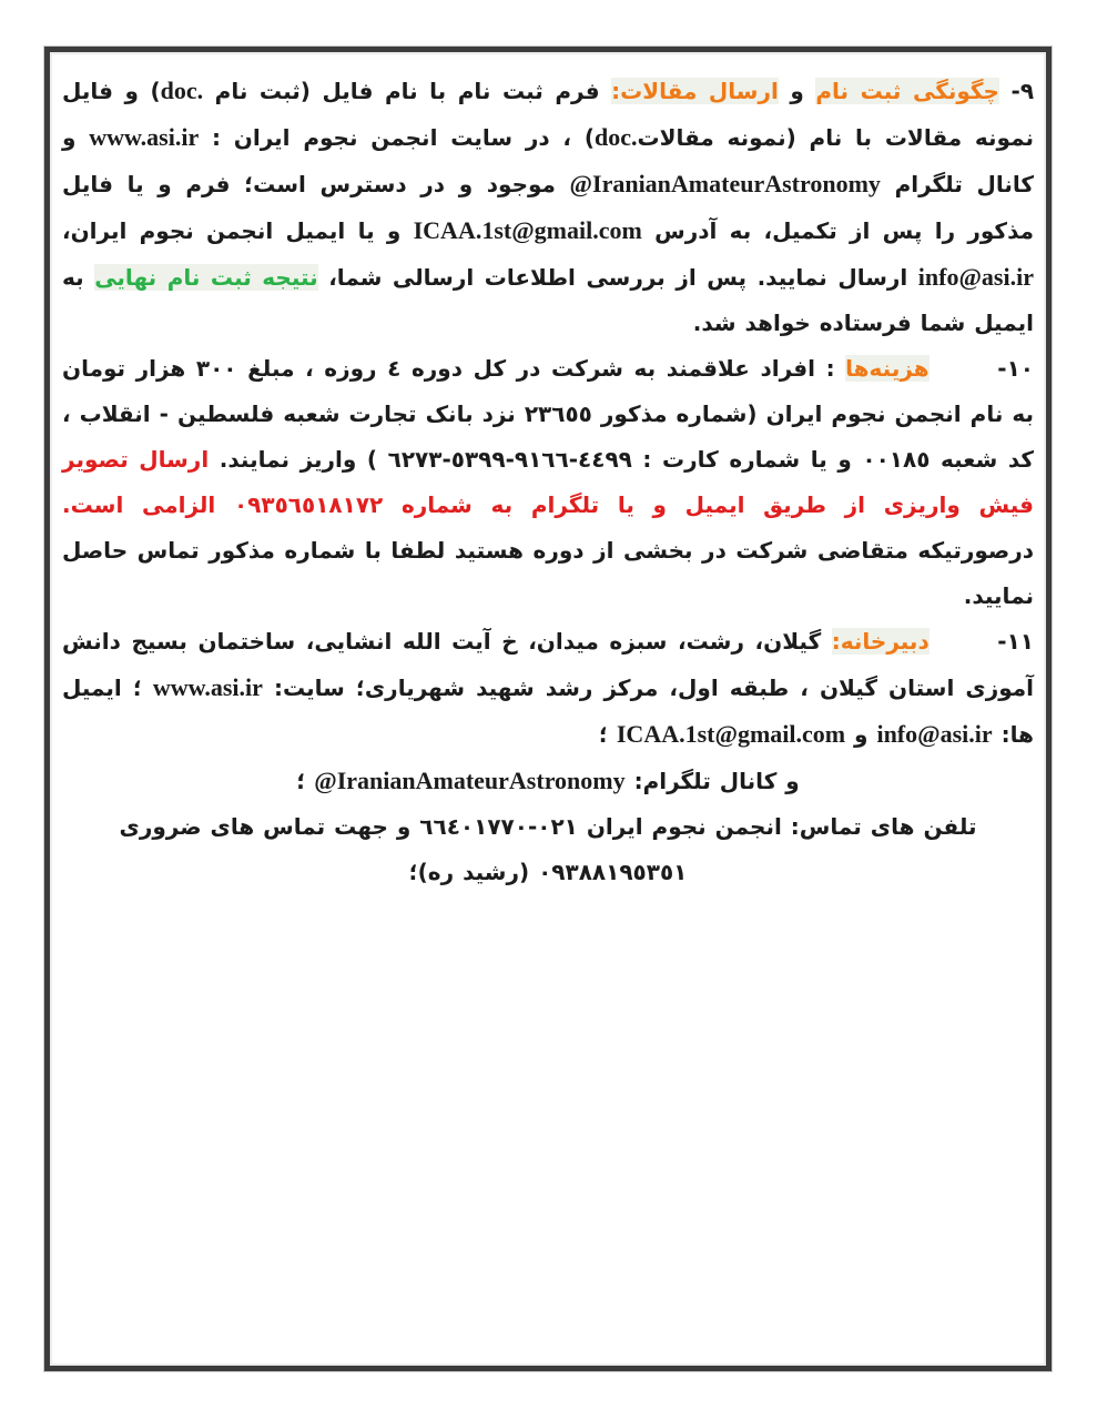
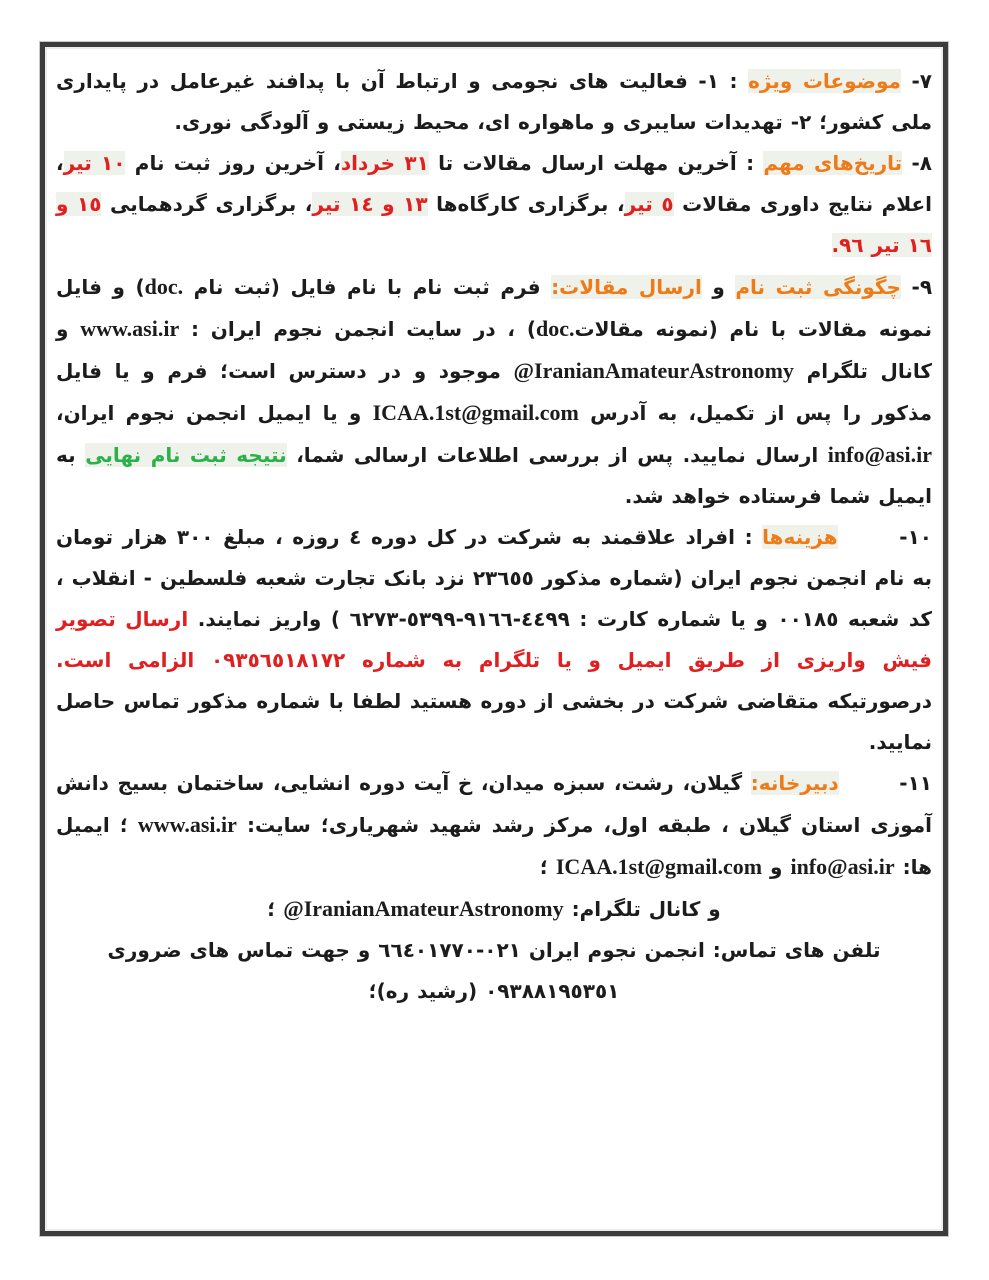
+ ٧- موضوعات ویژه : ١- فعالیت های نجومی و ارتباط آن با پدافند غیرعامل در پایداری ملی کشور؛ ٢- تهدیدات سایبری و ماهواره ای، محیط زیستی و آلودگی نوری.
+ ٨- تاریخ‌های مهم : آخرین مهلت ارسال مقالات تا ٣١ خرداد، آخرین روز ثبت نام ١٠ تیر، اعلام نتایج داوری مقالات ٥ تیر، برگزاری کارگاه‌ها ١٣ و ١٤ تیر، برگزاری گردهمایی ١٥ و ١٦ تیر ٩٦.
  ٩- چگونگی ثبت نام و ارسال مقالات: فرم ثبت نام با نام فایل (ثبت نام doc.) و فایل نمونه مقالات با نام (نمونه مقالاتdoc.) ، در سایت انجمن نجوم ایران : www.asi.ir و کانال تلگرام @IranianAmateurAstronomy موجود و در دسترس است؛ فرم و یا فایل مذکور را پس از تکمیل، به آدرس ICAA.1st@gmail.com و یا ایمیل انجمن نجوم ایران، info@asi.ir ارسال نمایید. پس از بررسی اطلاعات ارسالی شما، نتیجه ثبت نام نهایی به ایمیل شما فرستاده خواهد شد.
  ١٠- هزینه‌ها : افراد علاقمند به شرکت در کل دوره ٤ روزه ، مبلغ ٣٠٠ هزار تومان به نام انجمن نجوم ایران (شماره مذکور ٢٣٦٥٥ نزد بانک تجارت شعبه فلسطین - انقلاب ، کد شعبه ٠٠١٨٥ و یا شماره کارت : ٤٤٩٩-٩١٦٦-٥٣٩٩-٦٢٧٣ ) واریز نمایند. ارسال تصویر فیش واریزی از طریق ایمیل و یا تلگرام به شماره ٠٩٣٥٦٥١٨١٧٢ الزامی است. درصورتیکه متقاضی شرکت در بخشی از دوره هستید لطفا با شماره مذکور تماس حاصل نمایید.
- ١١- دبیرخانه: گیلان، رشت، سبزه میدان، خ آیت الله انشایی، ساختمان بسیج دانش آموزی استان گیلان ، طبقه اول، مرکز رشد شهید شهریاری؛ سایت: www.asi.ir ؛ ایمیل ها: info@asi.ir و ICAA.1st@gmail.com ؛
+ ١١- دبیرخانه: گیلان، رشت، سبزه میدان، خ آیت دوره انشایی، ساختمان بسیج دانش آموزی استان گیلان ، طبقه اول، مرکز رشد شهید شهریاری؛ سایت: www.asi.ir ؛ ایمیل ها: info@asi.ir و ICAA.1st@gmail.com ؛
  و کانال تلگرام: @IranianAmateurAstronomy ؛
  تلفن های تماس: انجمن نجوم ایران ٠٢١-٦٦٤٠١٧٧٠ و جهت تماس های ضروری ٠٩٣٨٨١٩٥٣٥١ (رشید ره)؛
